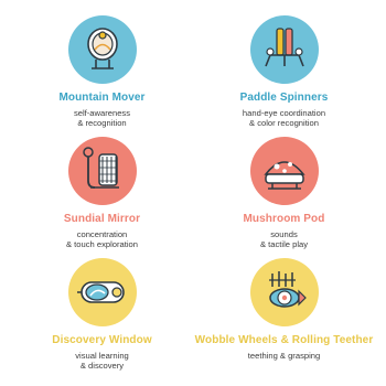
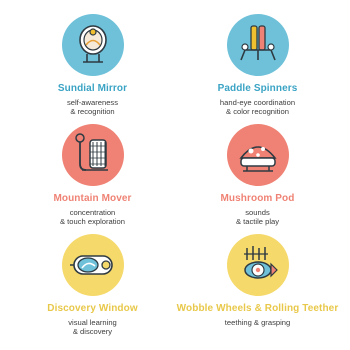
- Mountain Mover
+ Sundial Mirror
  self-awareness
  & recognition
  Paddle Spinners
  hand-eye coordination
  & color recognition
- Sundial Mirror
+ Mountain Mover
  concentration
  & touch exploration
  Mushroom Pod
  sounds
  & tactile play
  Discovery Window
  visual learning
  & discovery
  Wobble Wheels & Rolling Teether
  teething & grasping
